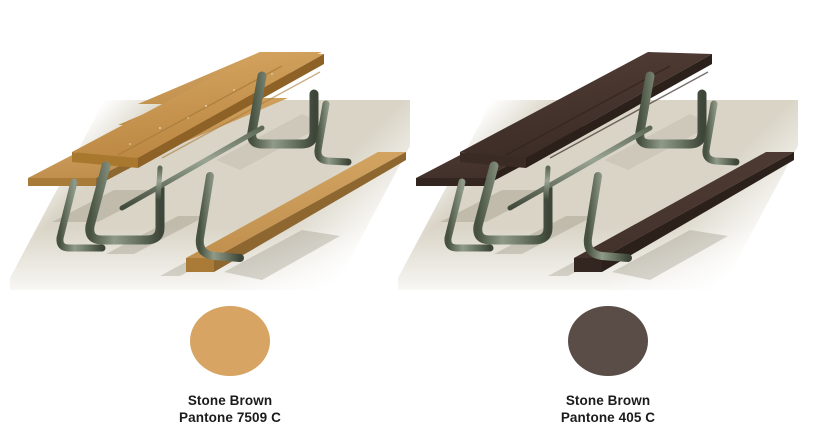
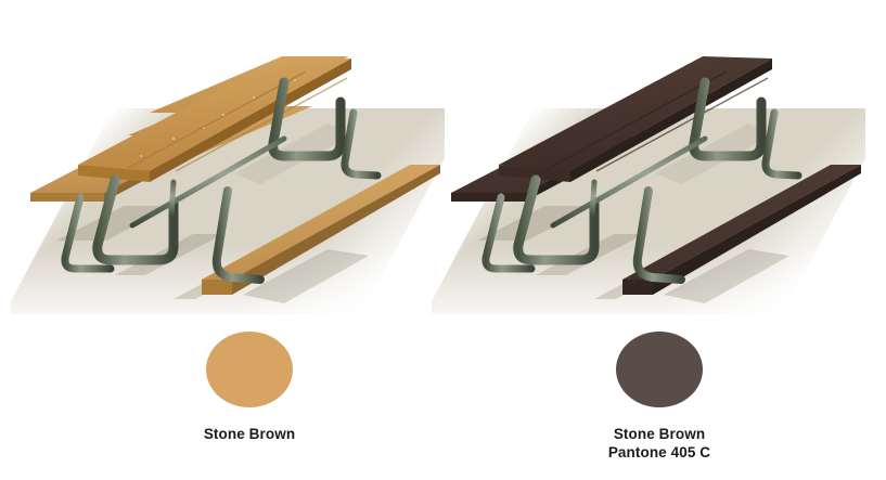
  Stone Brown
- Pantone 7509 C
  Stone Brown
  Pantone 405 C
